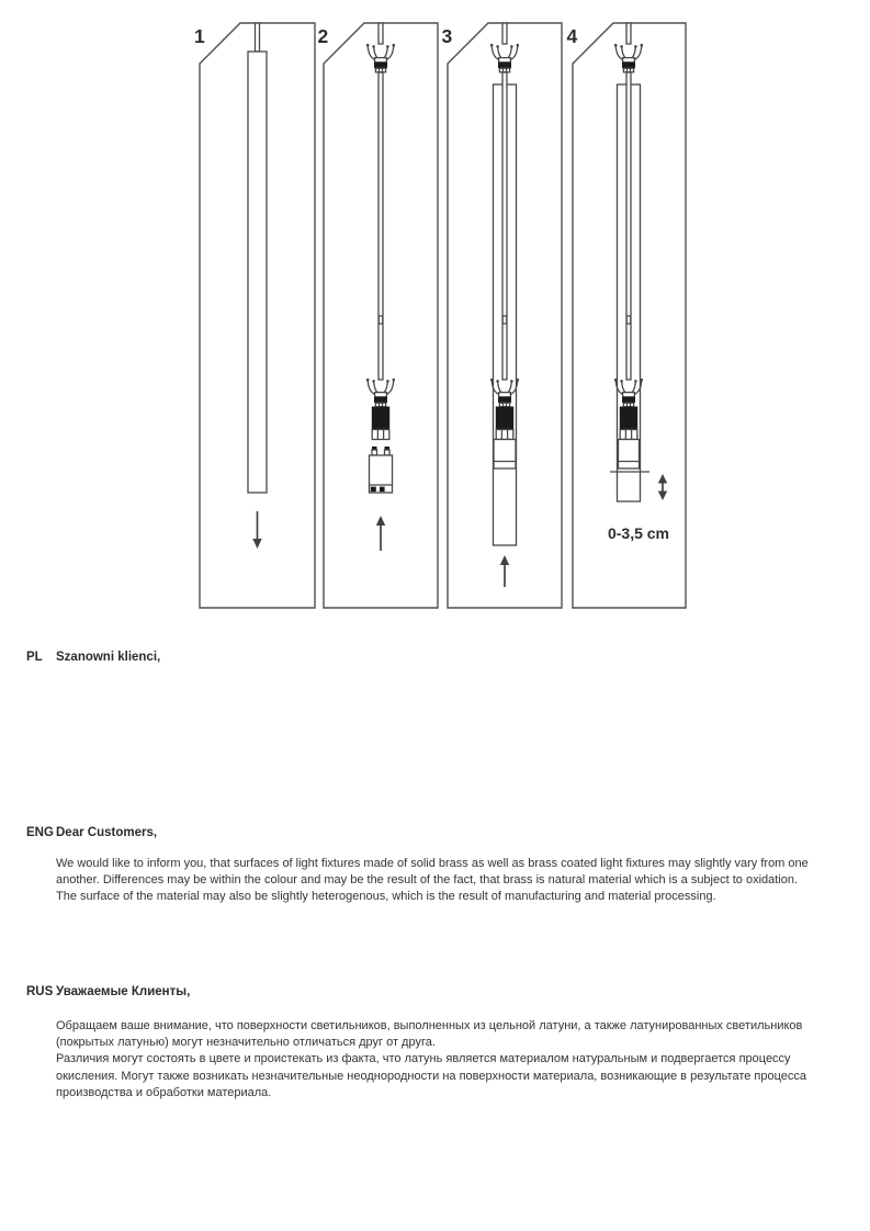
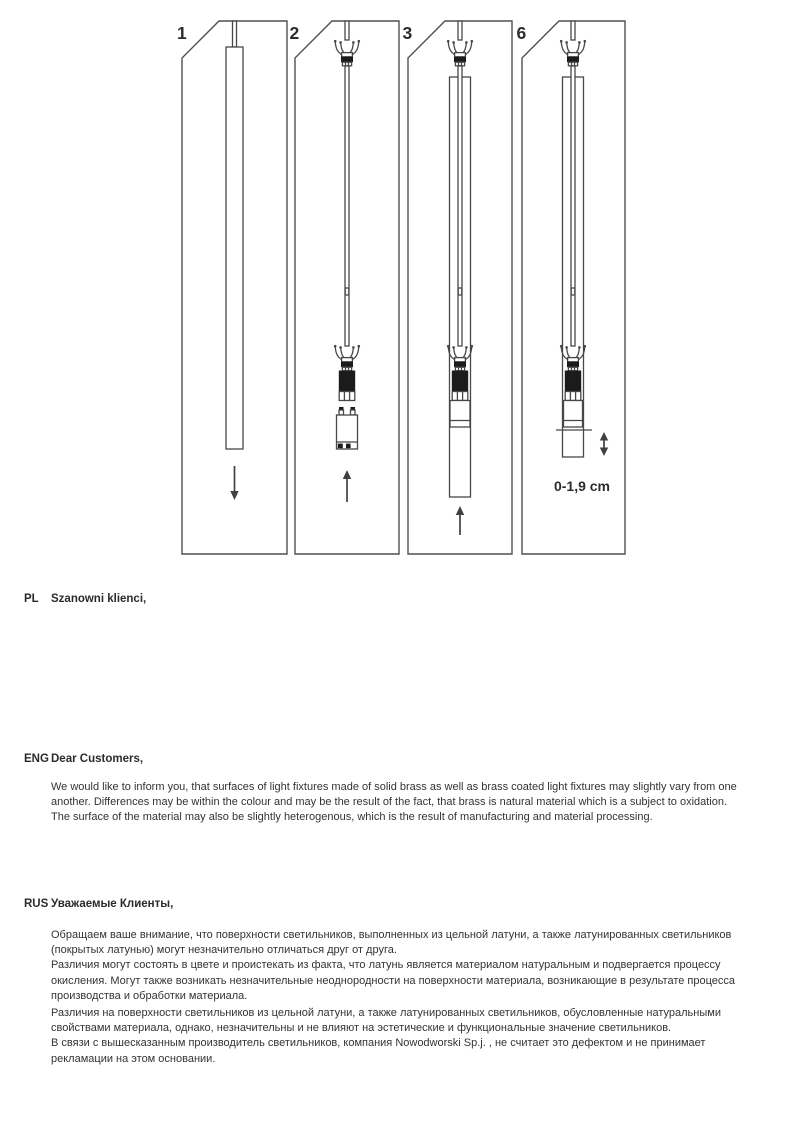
  1
  2
  3
- 4
+ 6
- 0-3,5 cm
+ 0-1,9 cm
  PL
  Szanowni klienci,
  ENG
  Dear Customers,
  We would like to inform you, that surfaces of light fixtures made of solid brass as well as brass coated light fixtures may slightly vary from one
  another. Differences may be within the colour and may be the result of the fact, that brass is natural material which is a subject to oxidation.
  The surface of the material may also be slightly heterogenous, which is the result of manufacturing and material processing.
  RUS
  Уважаемые Клиенты,
  Обращаем ваше внимание, что поверхности светильников, выполненных из цельной латуни, а также латунированных светильников
  (покрытых латунью) могут незначительно отличаться друг от друга.
  Различия могут состоять в цвете и проистекать из факта, что латунь является материалом натуральным и подвергается процессу
  окисления. Могут также возникать незначительные неоднородности на поверхности материала, возникающие в результате процесса
  производства и обработки материала.
+ Различия на поверхности светильников из цельной латуни, а также латунированных светильников, обусловленные натуральными
+ свойствами материала, однако, незначительны и не влияют на эстетические и функциональные значение светильников.
+ В связи с вышесказанным производитель светильников, компания Nowodworski Sp.j. , не считает это дефектом и не принимает
+ рекламации на этом основании.
